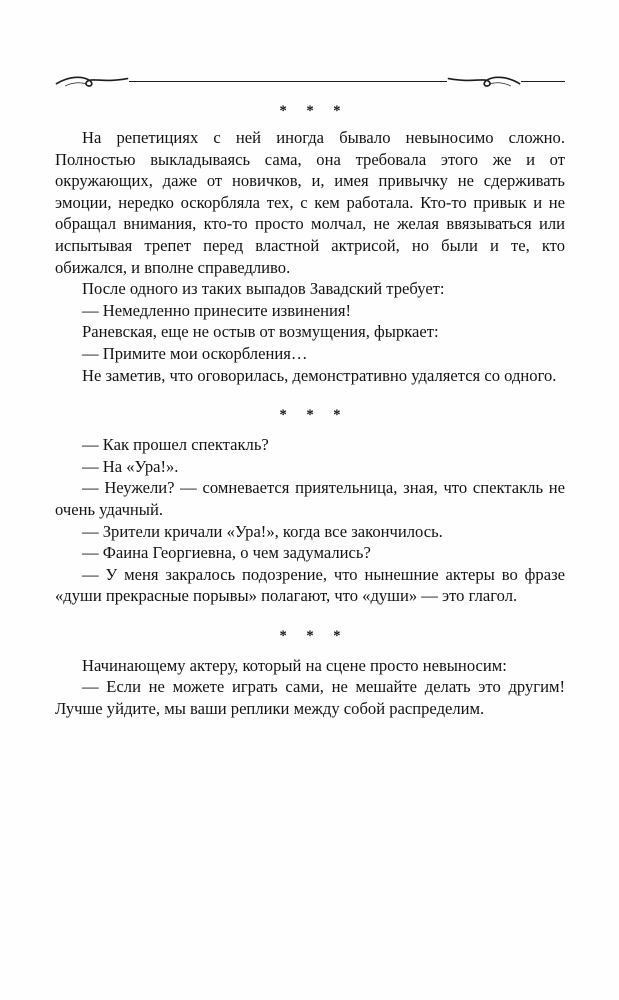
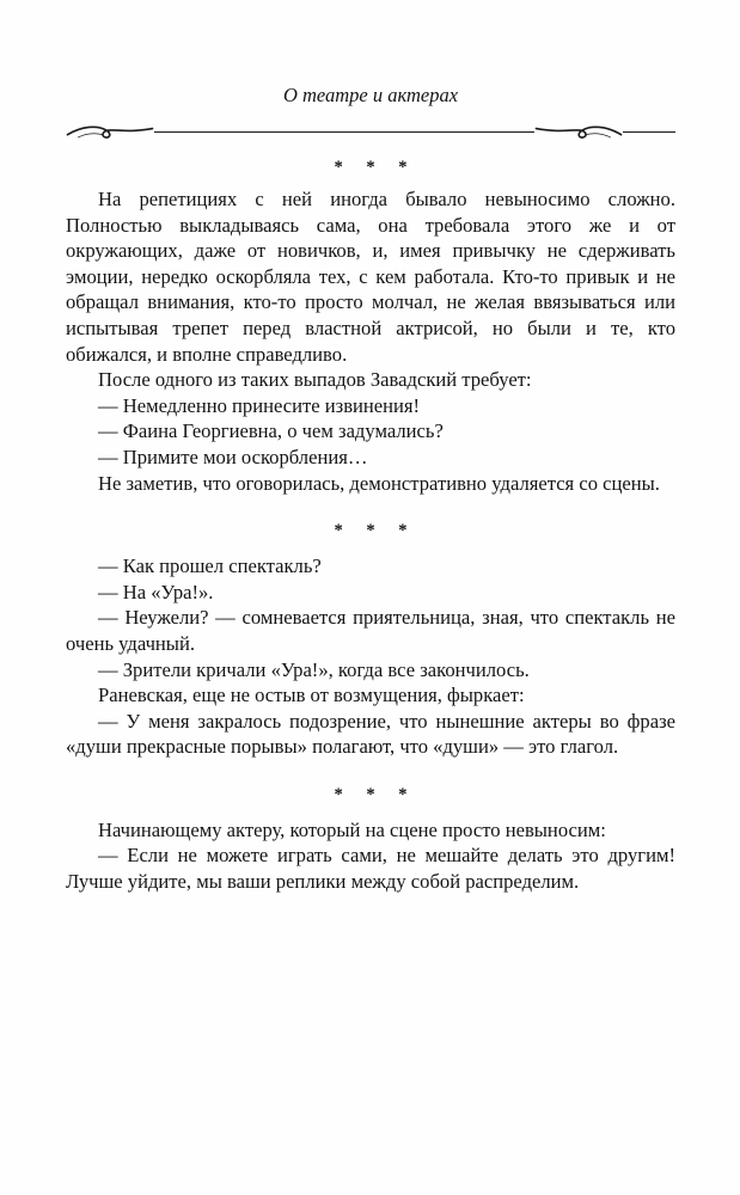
+ О театре и актерах
  * * *
  На репетициях с ней иногда бывало невыносимо сложно. Полностью выкладываясь сама, она требовала этого же и от окружающих, даже от новичков, и, имея привычку не сдерживать эмоции, нередко оскорбляла тех, с кем работала. Кто-то привык и не обращал внимания, кто-то просто молчал, не желая ввязываться или испытывая трепет перед властной актрисой, но были и те, кто обижался, и вполне справедливо.
  После одного из таких выпадов Завадский требует:
  — Немедленно принесите извинения!
- Раневская, еще не остыв от возмущения, фыркает:
+ — Фаина Георгиевна, о чем задумались?
  — Примите мои оскорбления…
- Не заметив, что оговорилась, демонстративно удаляется со одного.
+ Не заметив, что оговорилась, демонстративно удаляется со сцены.
  * * *
  — Как прошел спектакль?
  — На «Ура!».
  — Неужели? — сомневается приятельница, зная, что спектакль не очень удачный.
  — Зрители кричали «Ура!», когда все закончилось.
- — Фаина Георгиевна, о чем задумались?
+ Раневская, еще не остыв от возмущения, фыркает:
  — У меня закралось подозрение, что нынешние актеры во фразе «души прекрасные порывы» полагают, что «души» — это глагол.
  * * *
  Начинающему актеру, который на сцене просто невыносим:
  — Если не можете играть сами, не мешайте делать это другим! Лучше уйдите, мы ваши реплики между собой распределим.
